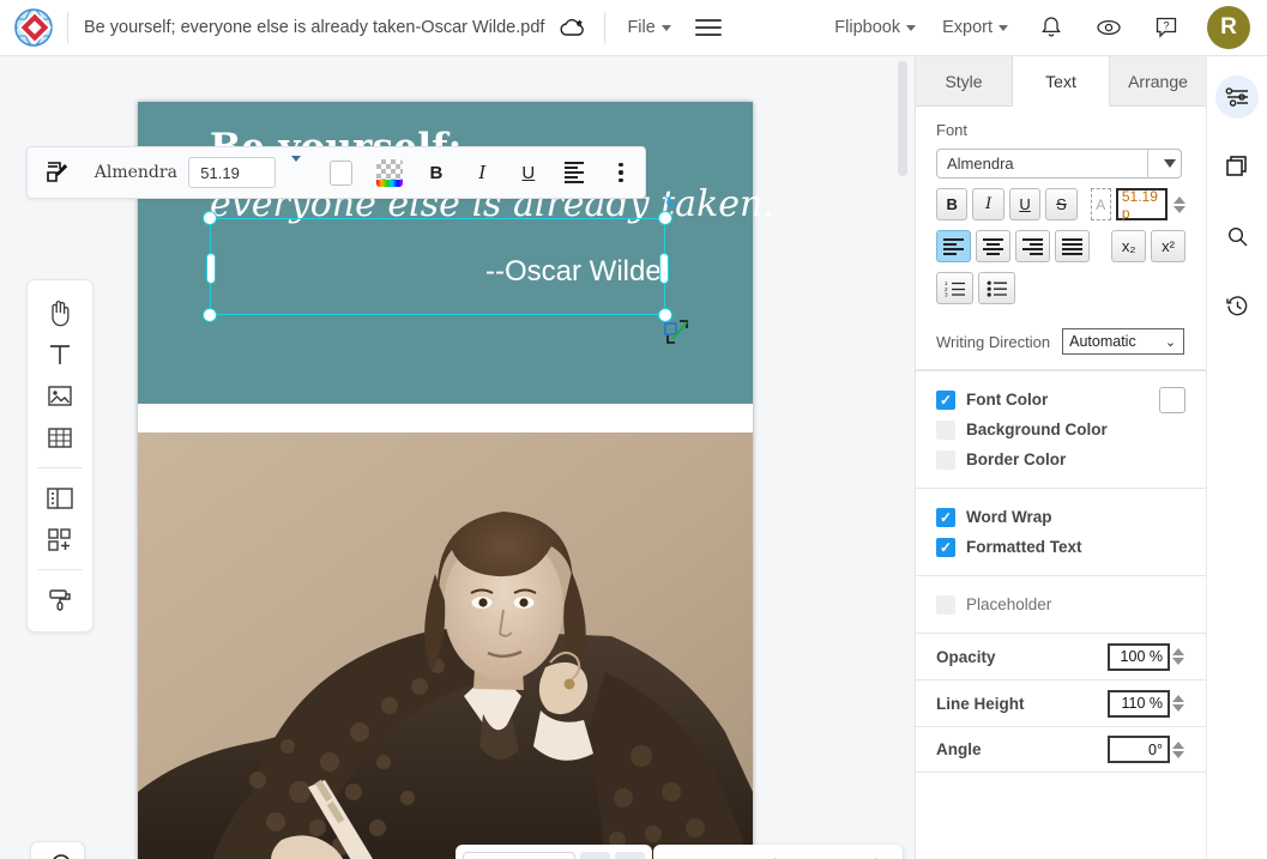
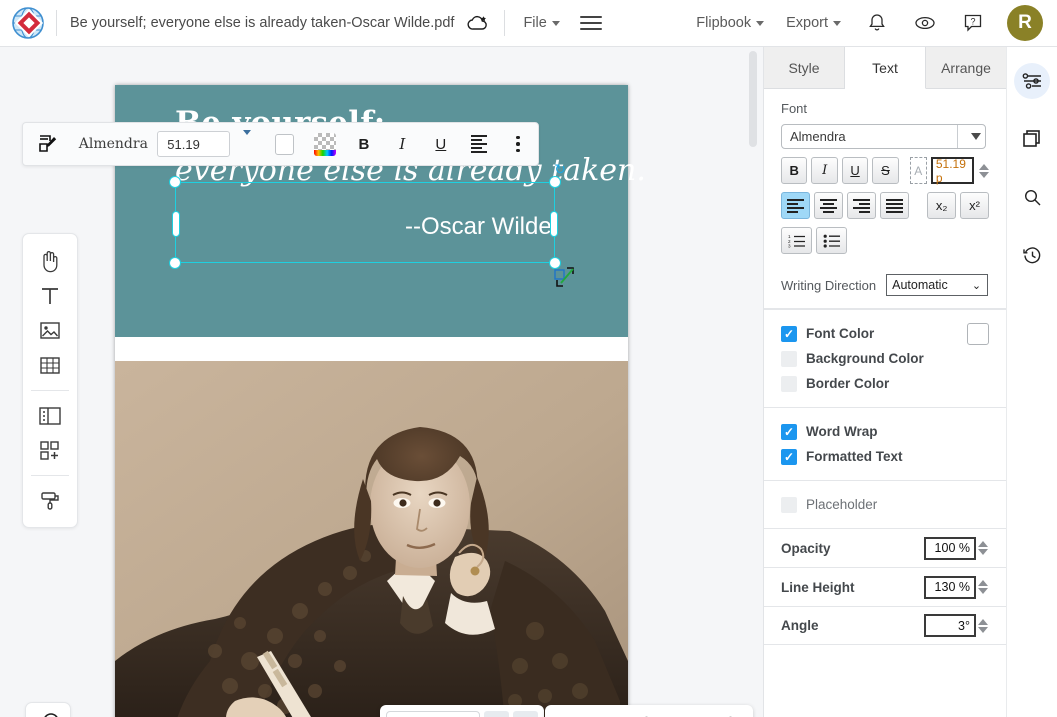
  Be yourself; everyone else is already taken-Oscar Wilde.pdf
  File
  Flipbook
  Export
  ?
  R
  everyone else is already taken.
  --Oscar Wilde
  ↻
  Almendra
  51.19
  B
  I
  U
  Style
  Text
  Arrange
  Font
  Almendra
  B
  I
  U
  S
  A
  51.19 p
  x₂
  x²
  Writing Direction
  Automatic
  ⌄
  Font Color
  Background Color
  Border Color
  Word Wrap
  Formatted Text
  Placeholder
  Opacity
  100 %
  Line Height
- 110 %
+ 130 %
  Angle
- 0°
+ 3°
